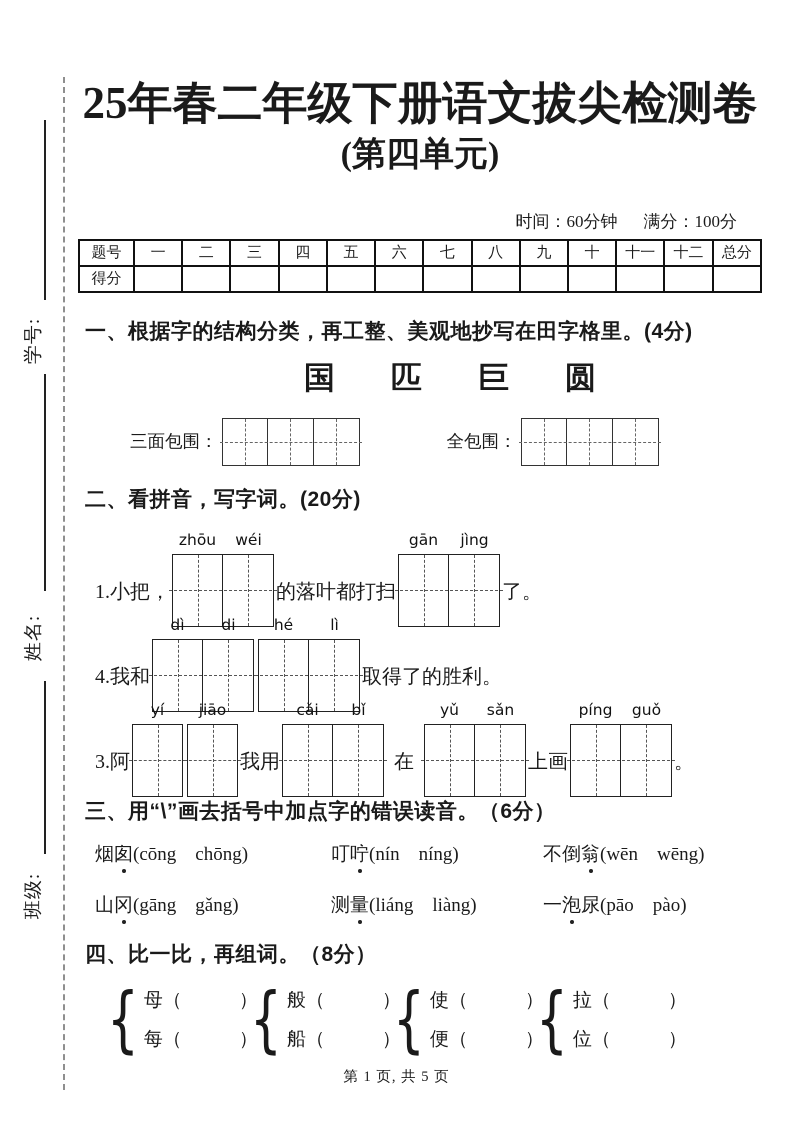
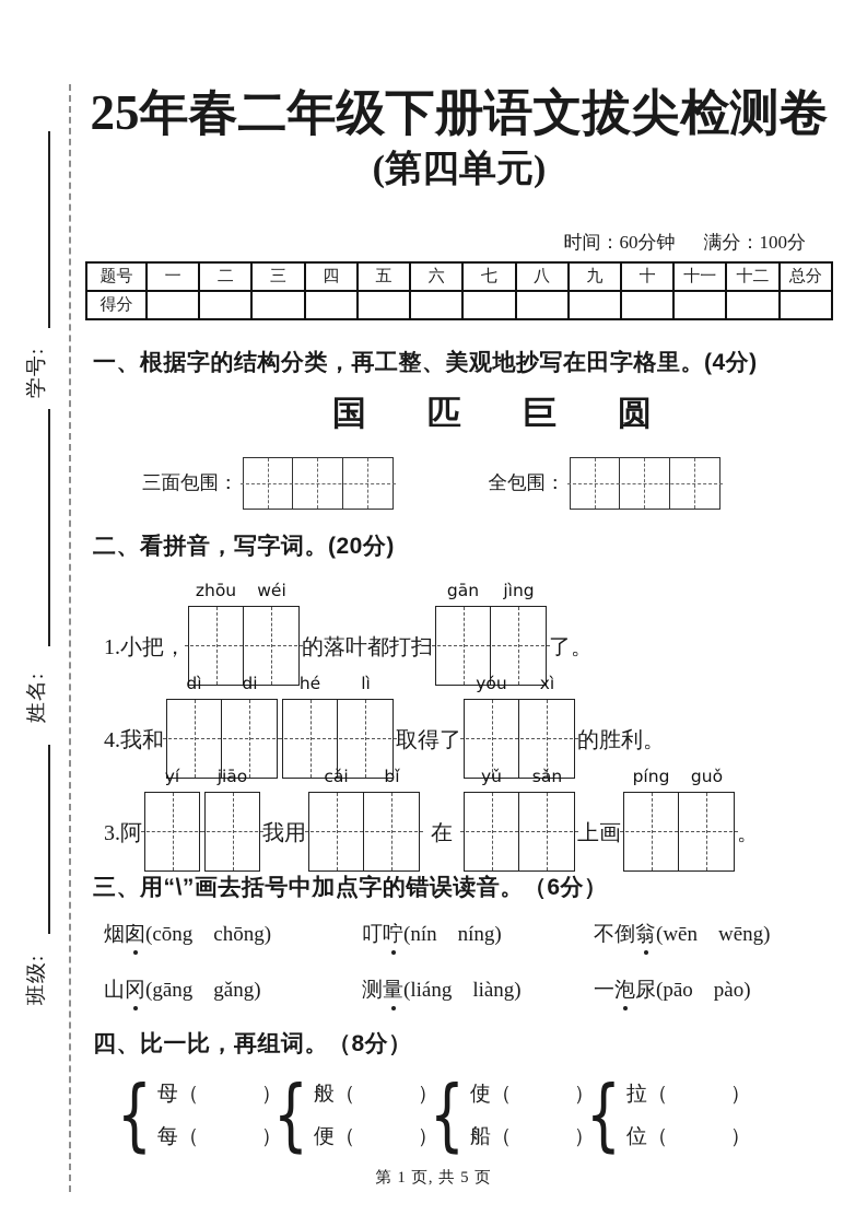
  25年春二年级下册语文拔尖检测卷
  (第四单元)
  时间：60分钟 满分：100分
  题号	一	二	三	四	五	六	七	八	九	十	十一	十二	总分
  得分
  一、根据字的结构分类，再工整、美观地抄写在田字格里。(4分)
  国
  匹
  巨
  圆
  三面包围：
  全包围：
  二、看拼音，写字词。(20分)
  1.小
  把，
  zhōu
  wéi
  的落叶都打扫
  gān
  jìng
  了。
  4.我和
  dì
  di
  hé
  lì
  取得了
+ yóu
+ xì
  的胜利。
  3.阿
  yí
  jiāo
  我用
  cǎi
  bǐ
  在
  yǔ
  sǎn
  上画
  píng
  guǒ
  。
  三、用“\”画去括号中加点字的错误读音。（6分）
  烟囱(cōng chōng)
  叮咛(nín níng)
  不倒翁(wēn wēng)
  山冈(gāng gǎng)
  测量(liáng liàng)
  一泡尿(pāo pào)
  四、比一比，再组词。（8分）
  {
  母（ ）
  每（ ）
  {
  般（ ）
- 船（ ）
+ 便（ ）
  {
  使（ ）
- 便（ ）
+ 船（ ）
  {
  拉（ ）
  位（ ）
  第 1 页, 共 5 页
